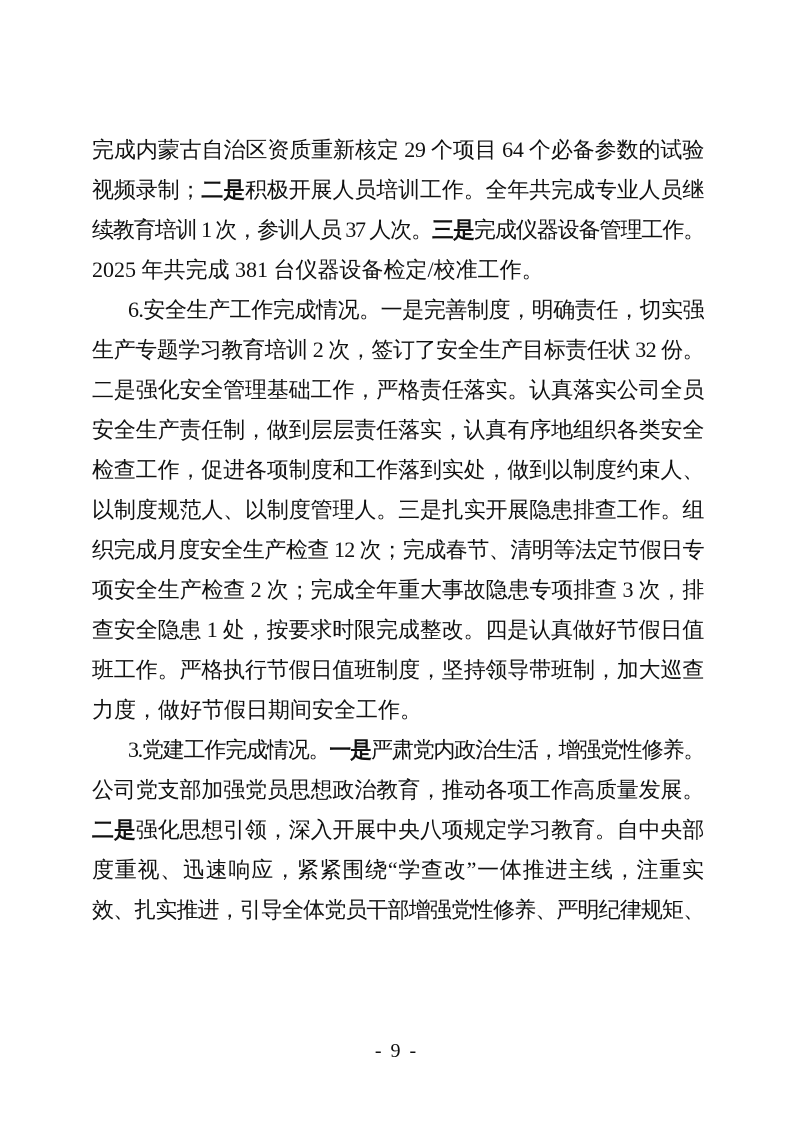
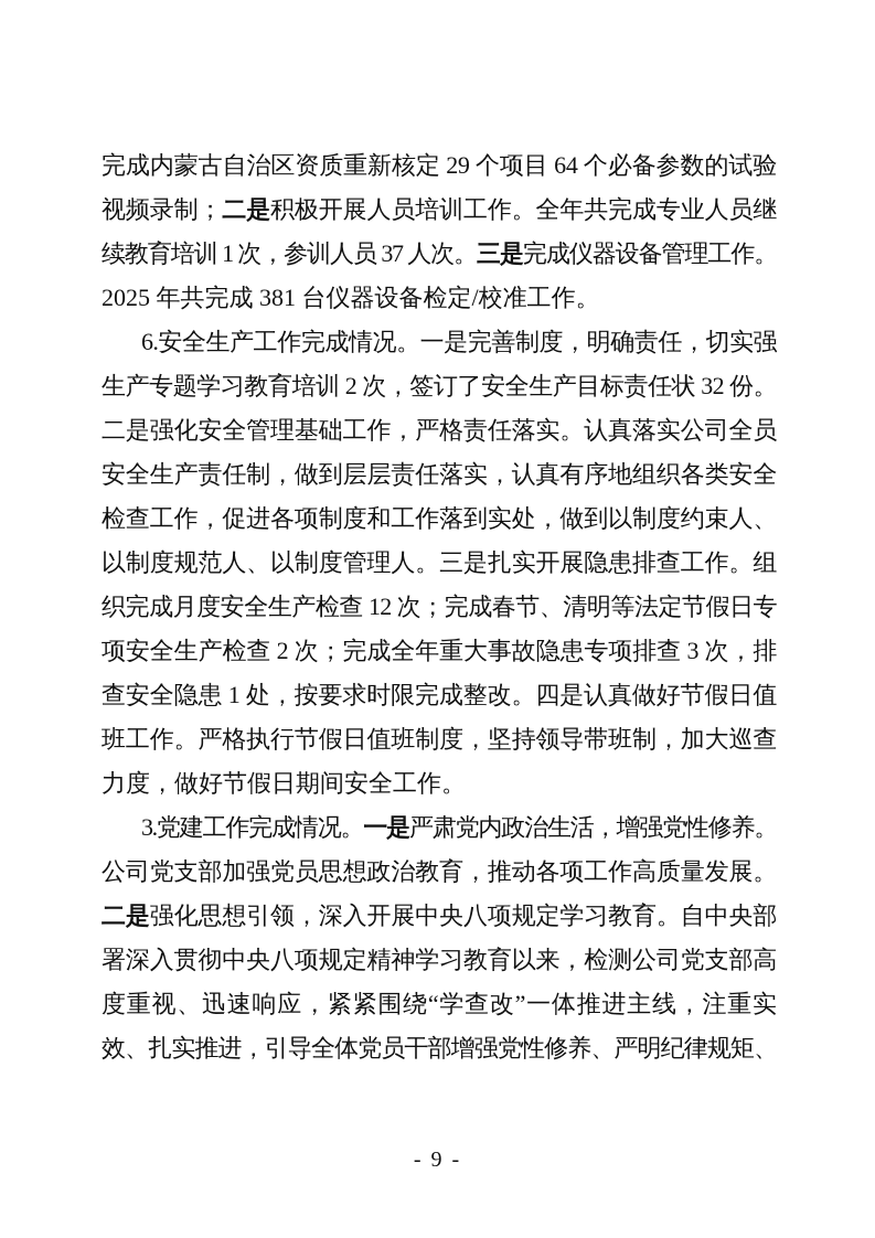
  完成内蒙古自治区资质重新核定 29 个项目 64 个必备参数的试验
  视频录制；二是积极开展人员培训工作。全年共完成专业人员继
  续教育培训 1 次，参训人员 37 人次。三是完成仪器设备管理工作。
  2025 年共完成 381 台仪器设备检定/校准工作。
  6.安全生产工作完成情况。一是完善制度，明确责任，切实强
  生产专题学习教育培训 2 次，签订了安全生产目标责任状 32 份。
  二是强化安全管理基础工作，严格责任落实。认真落实公司全员
  安全生产责任制，做到层层责任落实，认真有序地组织各类安全
  检查工作，促进各项制度和工作落到实处，做到以制度约束人、
  以制度规范人、以制度管理人。三是扎实开展隐患排查工作。组
  织完成月度安全生产检查 12 次；完成春节、清明等法定节假日专
  项安全生产检查 2 次；完成全年重大事故隐患专项排查 3 次，排
  查安全隐患 1 处，按要求时限完成整改。四是认真做好节假日值
  班工作。严格执行节假日值班制度，坚持领导带班制，加大巡查
  力度，做好节假日期间安全工作。
  3.党建工作完成情况。一是严肃党内政治生活，增强党性修养。
  公司党支部加强党员思想政治教育，推动各项工作高质量发展。
  二是强化思想引领，深入开展中央八项规定学习教育。自中央部
+ 署深入贯彻中央八项规定精神学习教育以来，检测公司党支部高
  度重视、迅速响应，紧紧围绕“学查改”一体推进主线，注重实
  效、扎实推进，引导全体党员干部增强党性修养、严明纪律规矩、
  - 9 -
